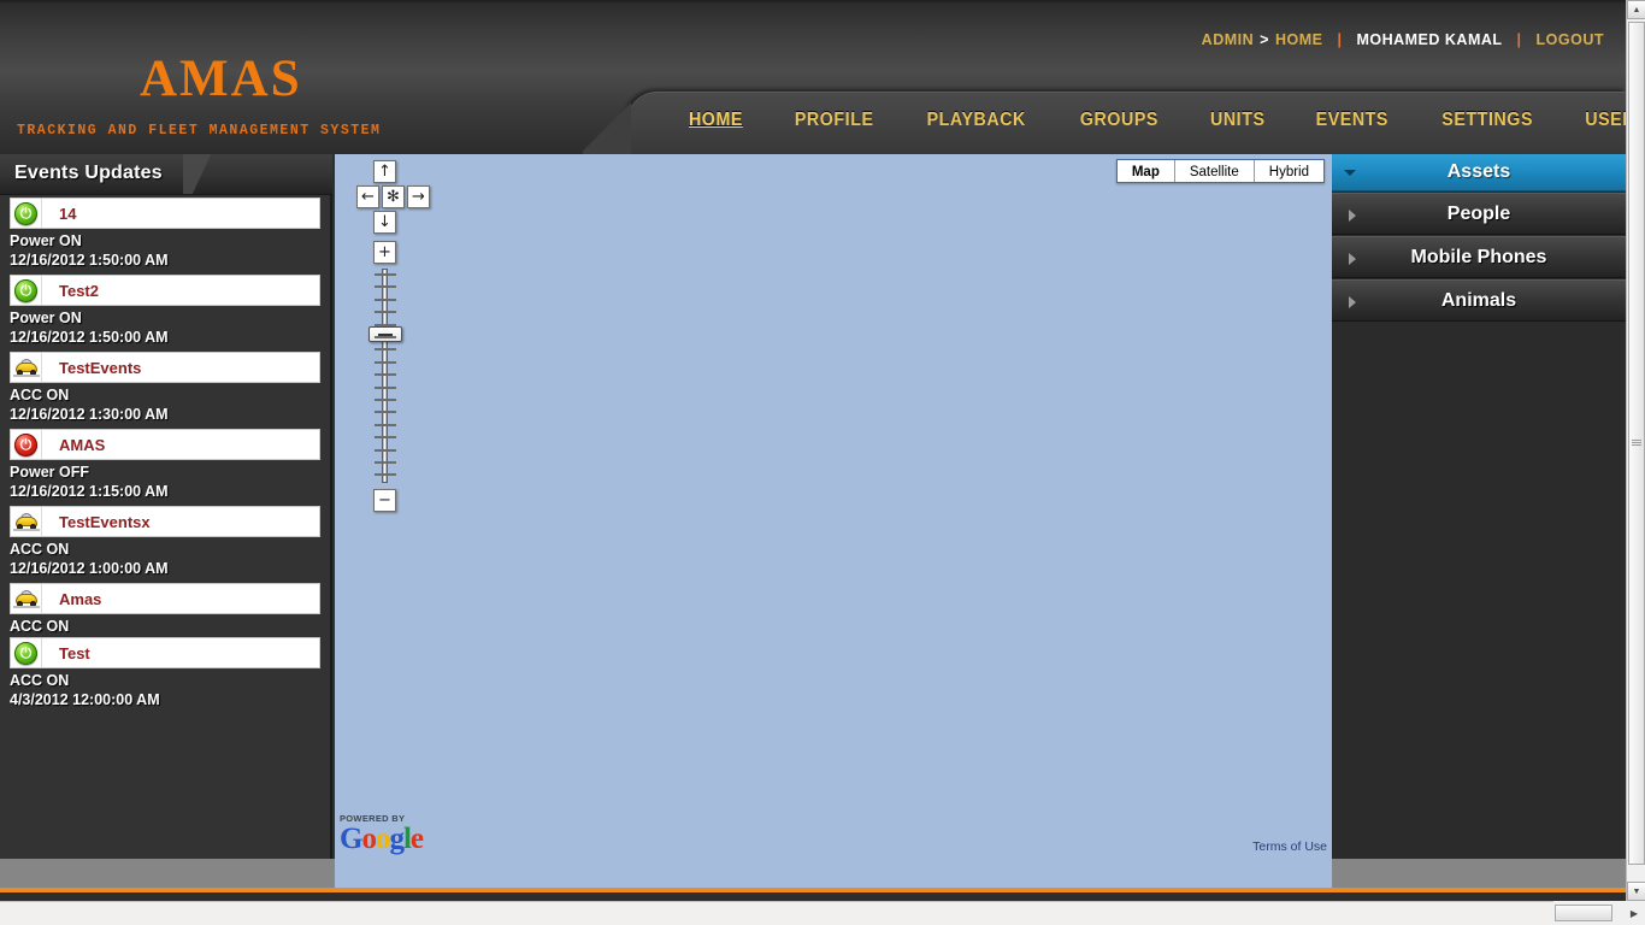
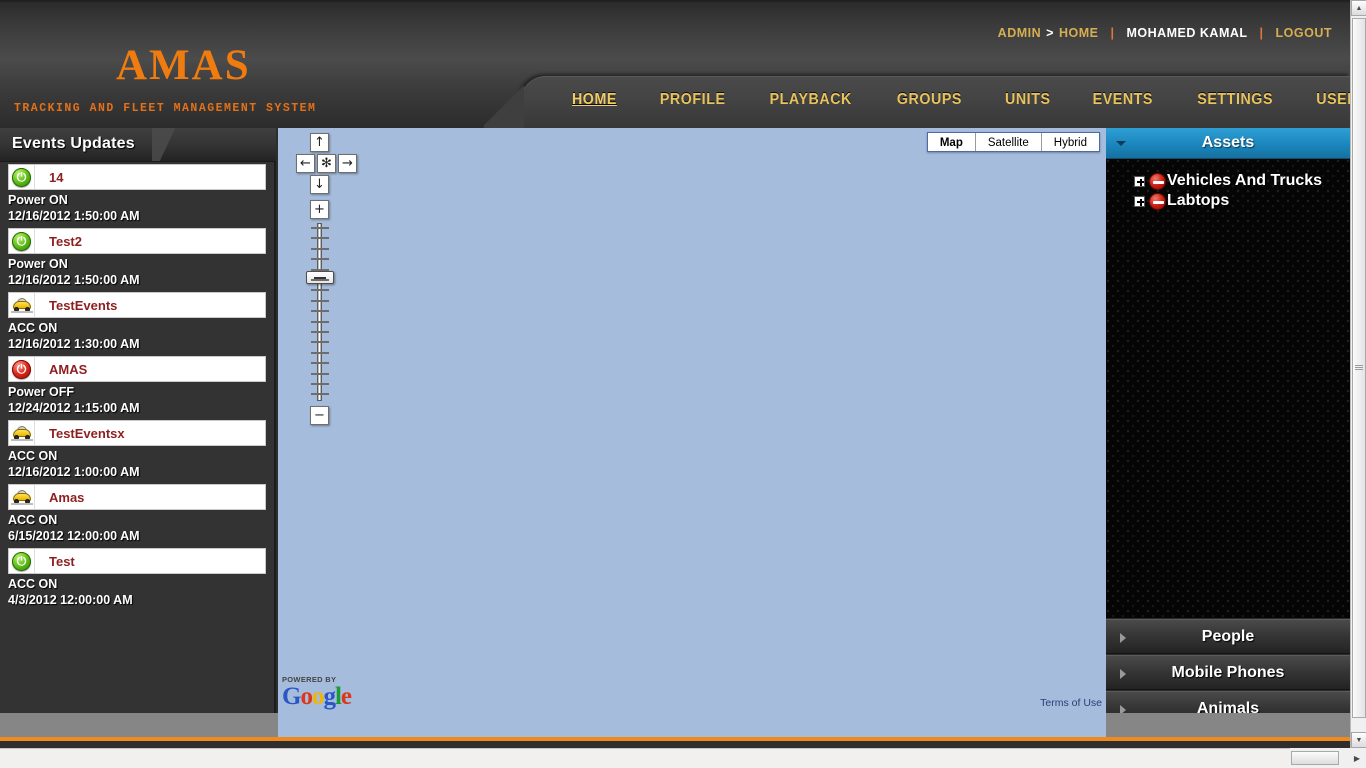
  AMAS
  TRACKING AND FLEET MANAGEMENT SYSTEM
  ADMIN
  >
  HOME
  |
  MOHAMED KAMAL
  |
  LOGOUT
  HOME
  PROFILE
  PLAYBACK
  GROUPS
  UNITS
  EVENTS
  SETTINGS
  Events Updates
  ⏻
  14
  Power ON
  12/16/2012 1:50:00 AM
  ⏻
  Test2
  Power ON
  12/16/2012 1:50:00 AM
  TestEvents
  ACC ON
  12/16/2012 1:30:00 AM
  ⏻
  AMAS
  Power OFF
- 12/16/2012 1:15:00 AM
+ 12/24/2012 1:15:00 AM
  TestEventsx
  ACC ON
  12/16/2012 1:00:00 AM
  Amas
  ACC ON
+ 6/15/2012 12:00:00 AM
  ⏻
  Test
  ACC ON
  4/3/2012 12:00:00 AM
  Map
  Satellite
  Hybrid
  ↑
  ←
  ✻
  →
  ↓
  +
  −
  POWERED BY
  Google
  Terms of Use
  Assets
+ Vehicles And Trucks
+ Labtops
  People
  Mobile Phones
  Animals
  ▶
